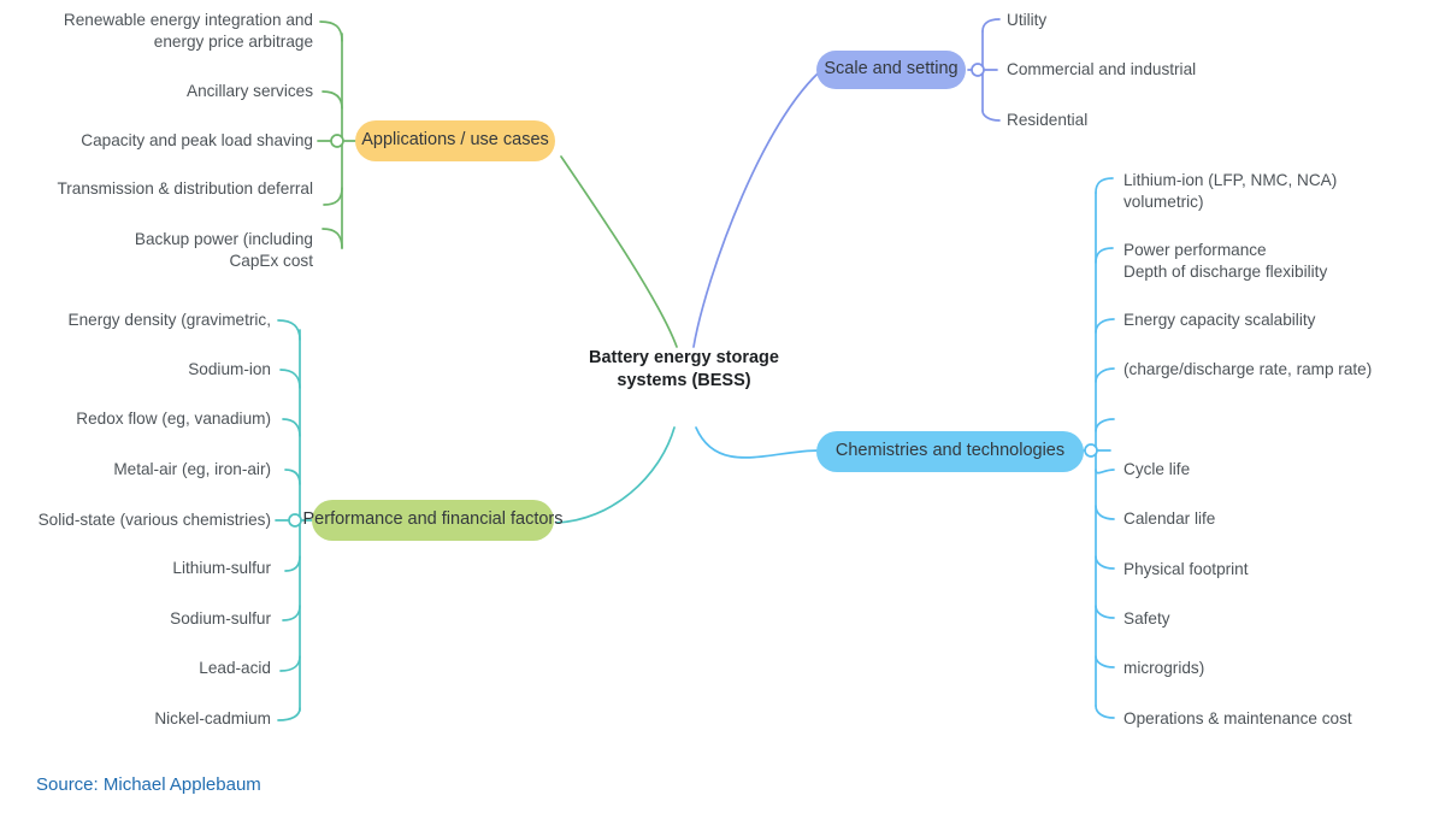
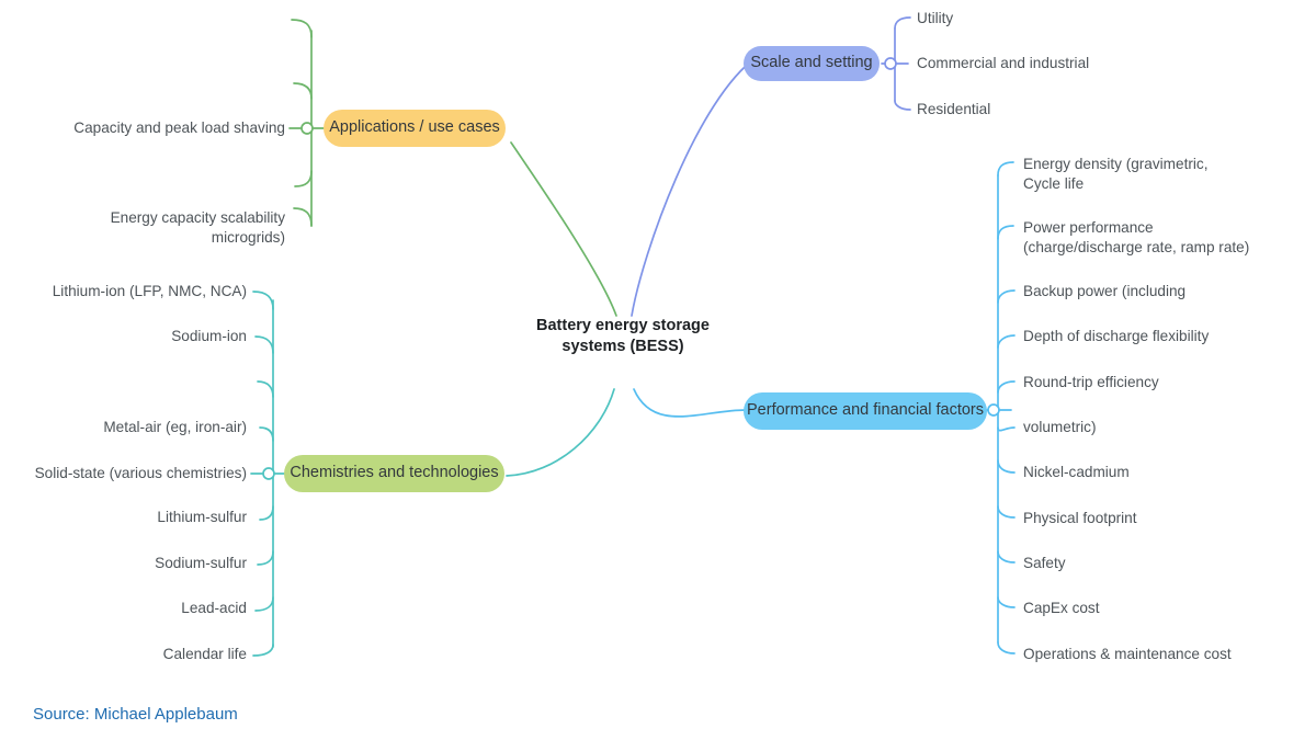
  Battery energy storage
  systems (BESS)
  Applications / use cases
- Performance and financial factors
+ Chemistries and technologies
  Scale and setting
- Chemistries and technologies
+ Performance and financial factors
- Renewable energy integration and
- energy price arbitrage
- Ancillary services
  Capacity and peak load shaving
- Transmission & distribution deferral
- Backup power (including
+ Energy capacity scalability
- CapEx cost
+ microgrids)
- Energy density (gravimetric,
+ Lithium-ion (LFP, NMC, NCA)
  Sodium-ion
- Redox flow (eg, vanadium)
  Metal-air (eg, iron-air)
  Solid-state (various chemistries)
  Lithium-sulfur
  Sodium-sulfur
  Lead-acid
- Nickel-cadmium
+ Calendar life
  Utility
  Commercial and industrial
  Residential
- Lithium-ion (LFP, NMC, NCA)
+ Energy density (gravimetric,
- volumetric)
+ Cycle life
  Power performance
- Depth of discharge flexibility
+ (charge/discharge rate, ramp rate)
- Energy capacity scalability
+ Backup power (including
- (charge/discharge rate, ramp rate)
+ Depth of discharge flexibility
+ Round-trip efficiency
- Cycle life
+ volumetric)
- Calendar life
+ Nickel-cadmium
  Physical footprint
  Safety
- microgrids)
+ CapEx cost
  Operations & maintenance cost
  Source: Michael Applebaum
